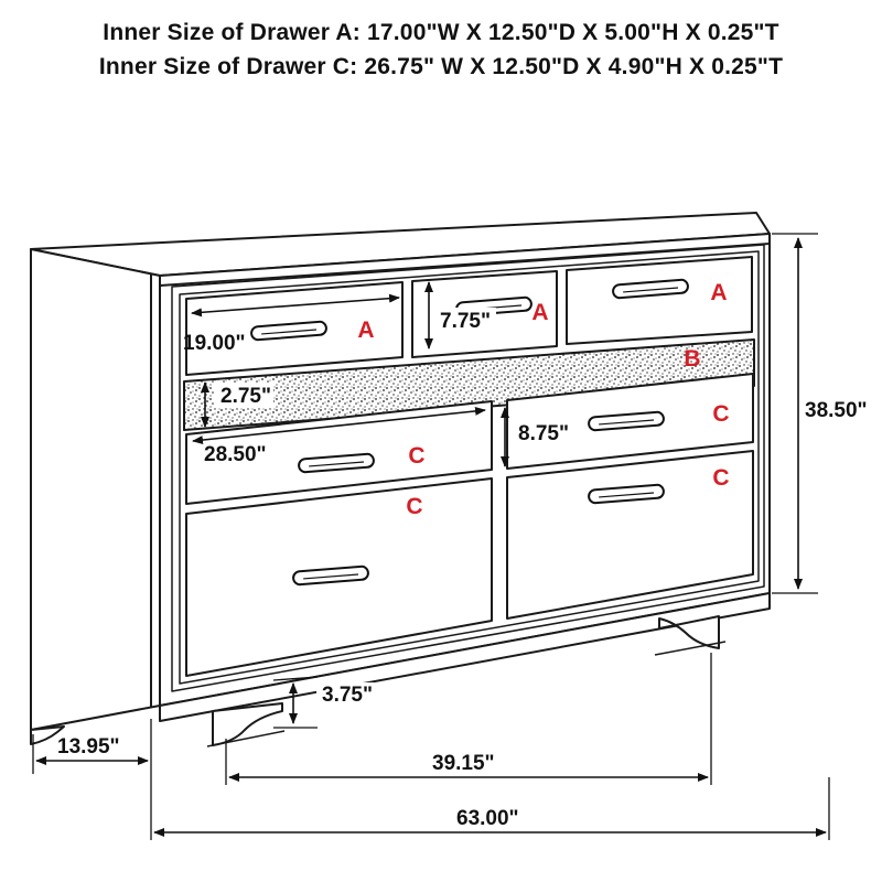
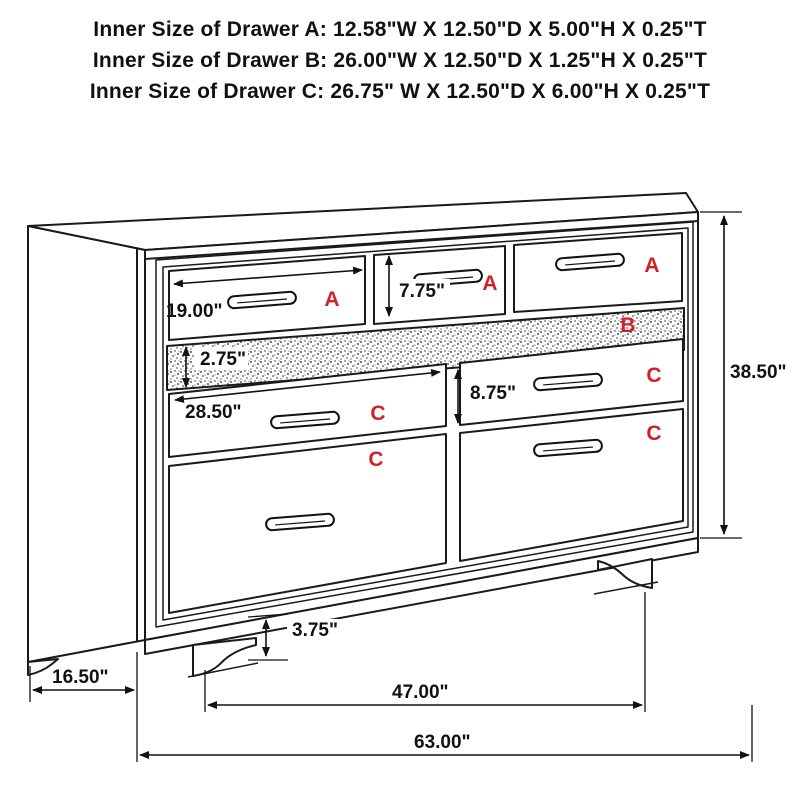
- Inner Size of Drawer A: 17.00"W X 12.50"D X 5.00"H X 0.25"T
+ Inner Size of Drawer A: 12.58"W X 12.50"D X 5.00"H X 0.25"T
+ Inner Size of Drawer B: 26.00"W X 12.50"D X 1.25"H X 0.25"T
- Inner Size of Drawer C: 26.75" W X 12.50"D X 4.90"H X 0.25"T
+ Inner Size of Drawer C: 26.75" W X 12.50"D X 6.00"H X 0.25"T
  A
  A
  A
  B
  C
  C
  C
  C
  19.00"
  7.75"
  2.75"
  28.50"
  8.75"
  38.50"
  3.75"
- 13.95"
+ 16.50"
- 39.15"
+ 47.00"
  63.00"
